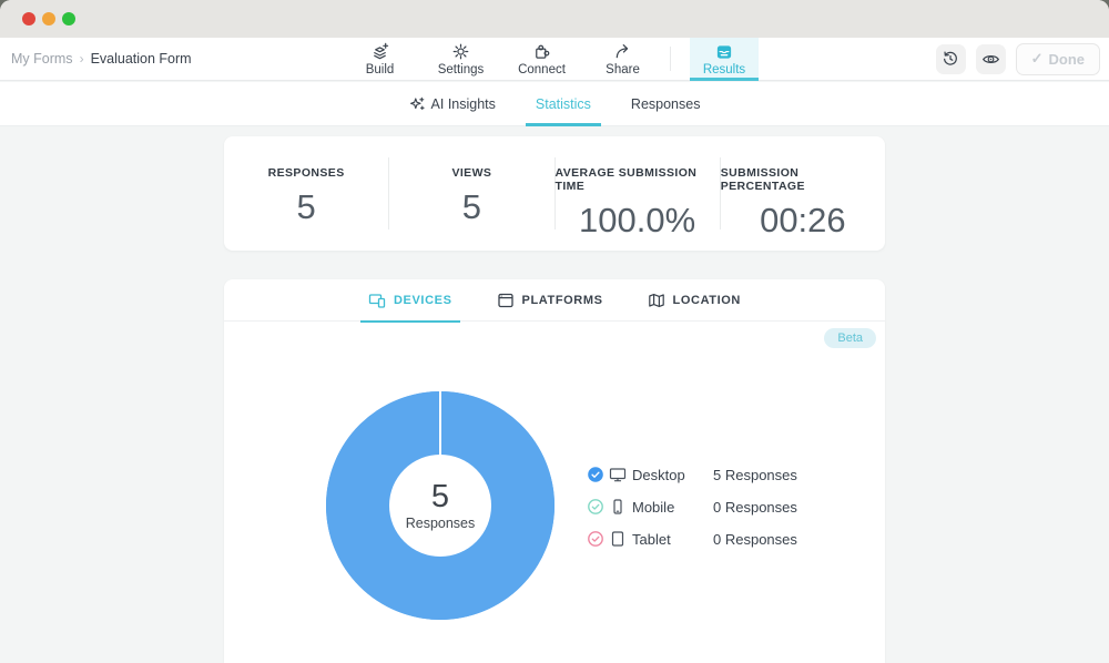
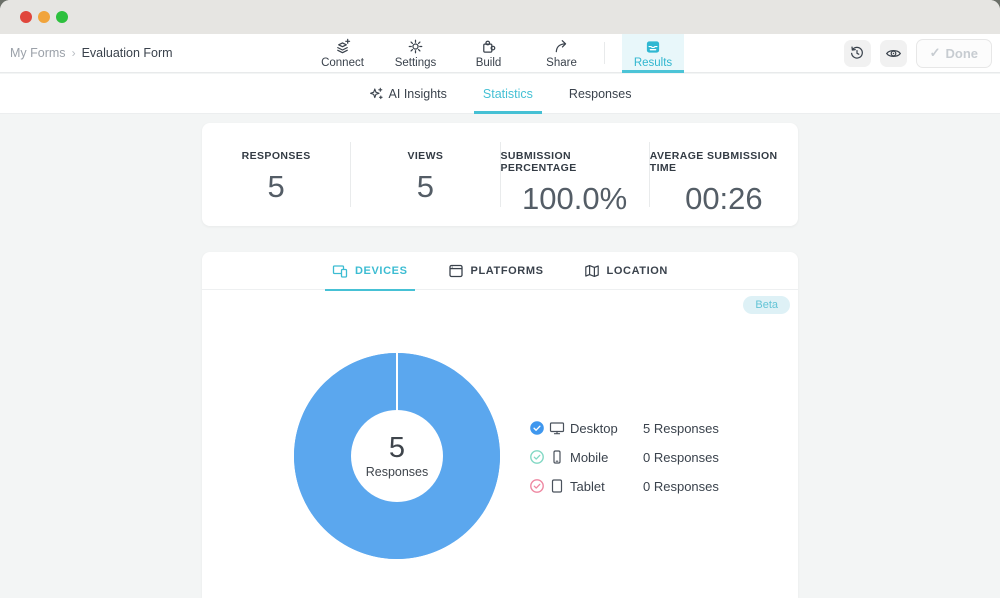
  My Forms
  ›
  Evaluation Form
- Build
+ Connect
  Settings
- Connect
+ Build
  Share
  Results
  ✓
  Done
  AI Insights
  Statistics
  Responses
  RESPONSES
  5
  VIEWS
  5
- AVERAGE SUBMISSION TIME
+ SUBMISSION PERCENTAGE
  100.0%
- SUBMISSION PERCENTAGE
+ AVERAGE SUBMISSION TIME
  00:26
  DEVICES
  PLATFORMS
  LOCATION
  Beta
  5
  Responses
  Desktop
  5 Responses
  Mobile
  0 Responses
  Tablet
  0 Responses
